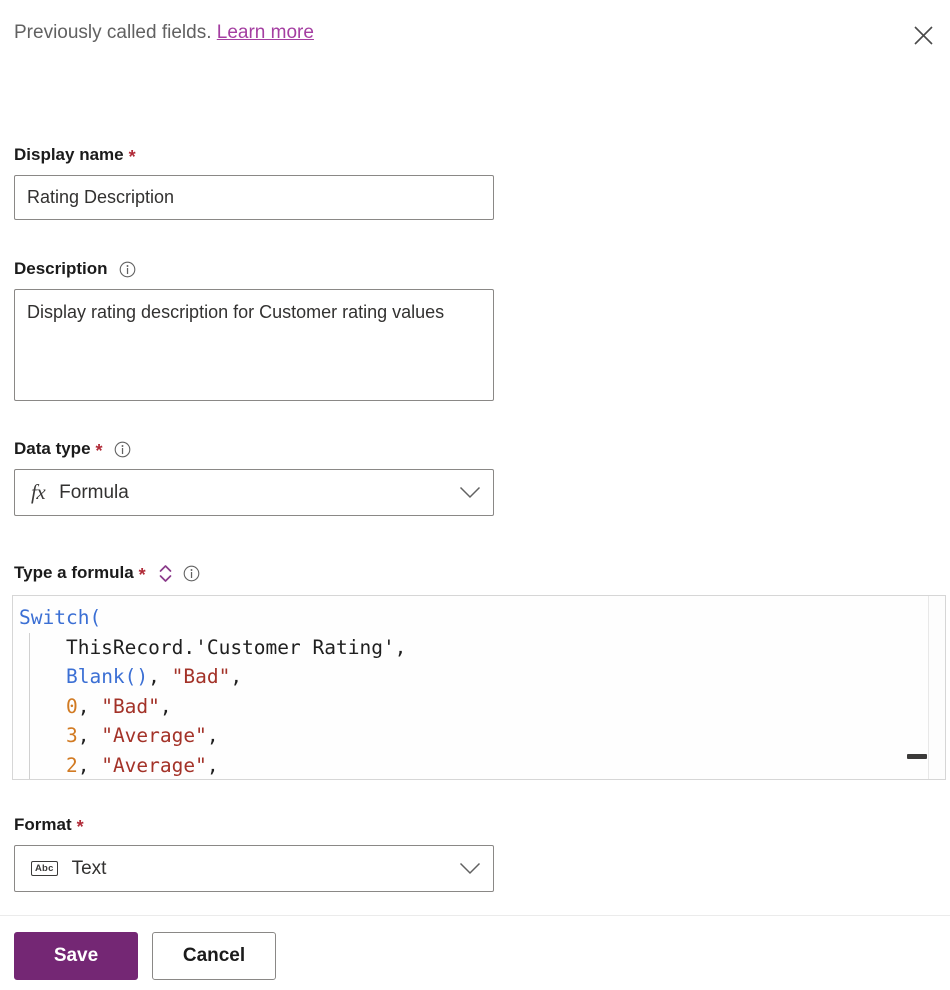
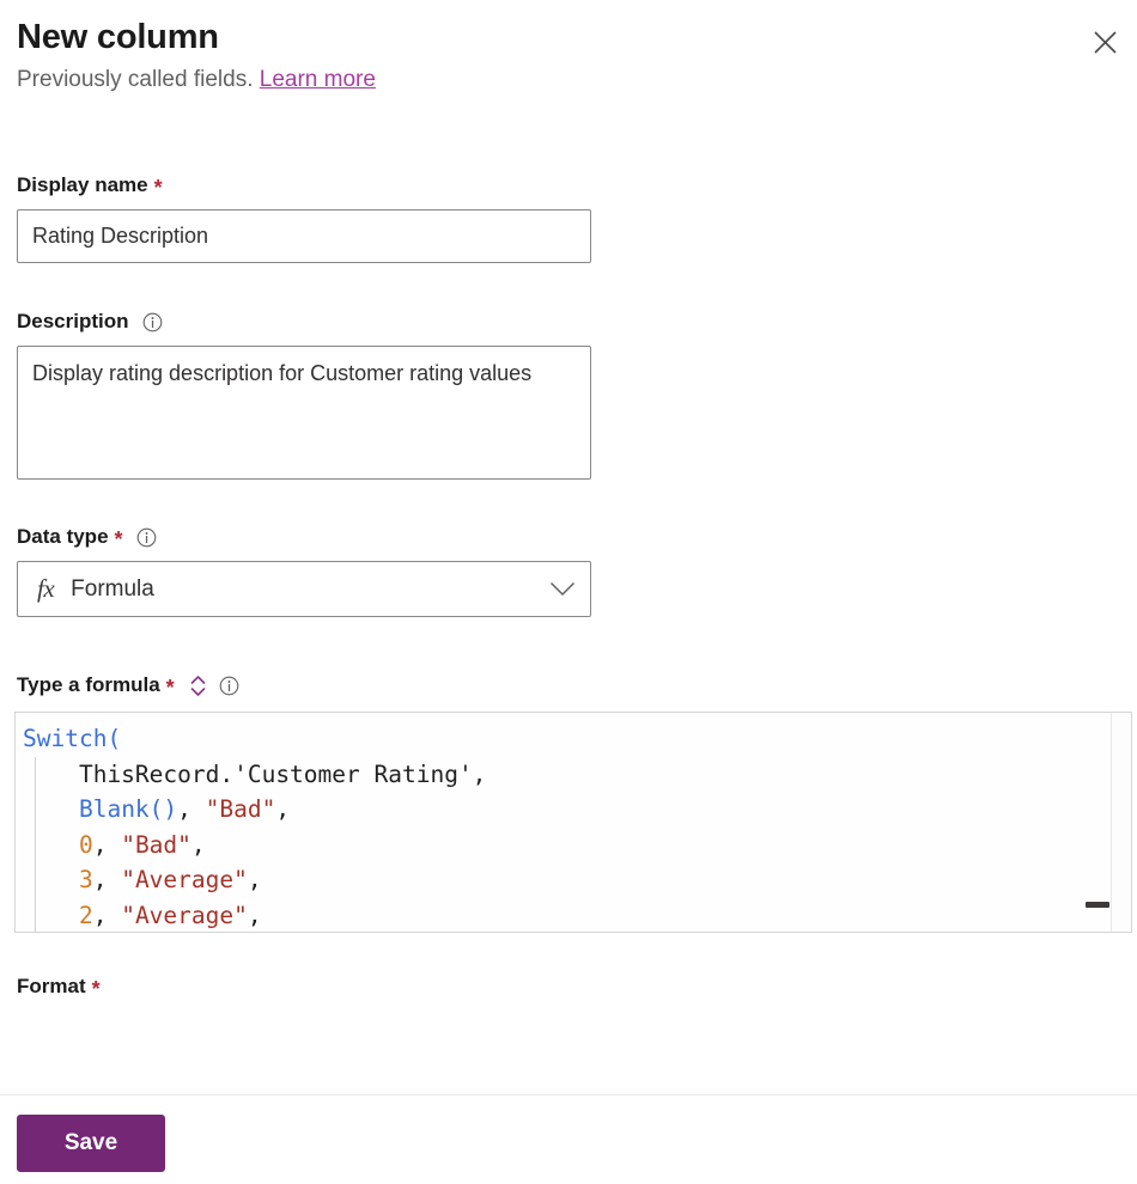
+ New column
  Previously called fields. Learn more
  Display name
  *
  Rating Description
  Description
  Display rating description for Customer rating values
  Data type
  *
  fx
  Formula
  Type a formula
  *
  Switch( ThisRecord.'Customer Rating', Blank(), "Bad", 0, "Bad", 3, "Average", 2, "Average",
  Format
  *
- Abc
- Text
  Save
- Cancel
